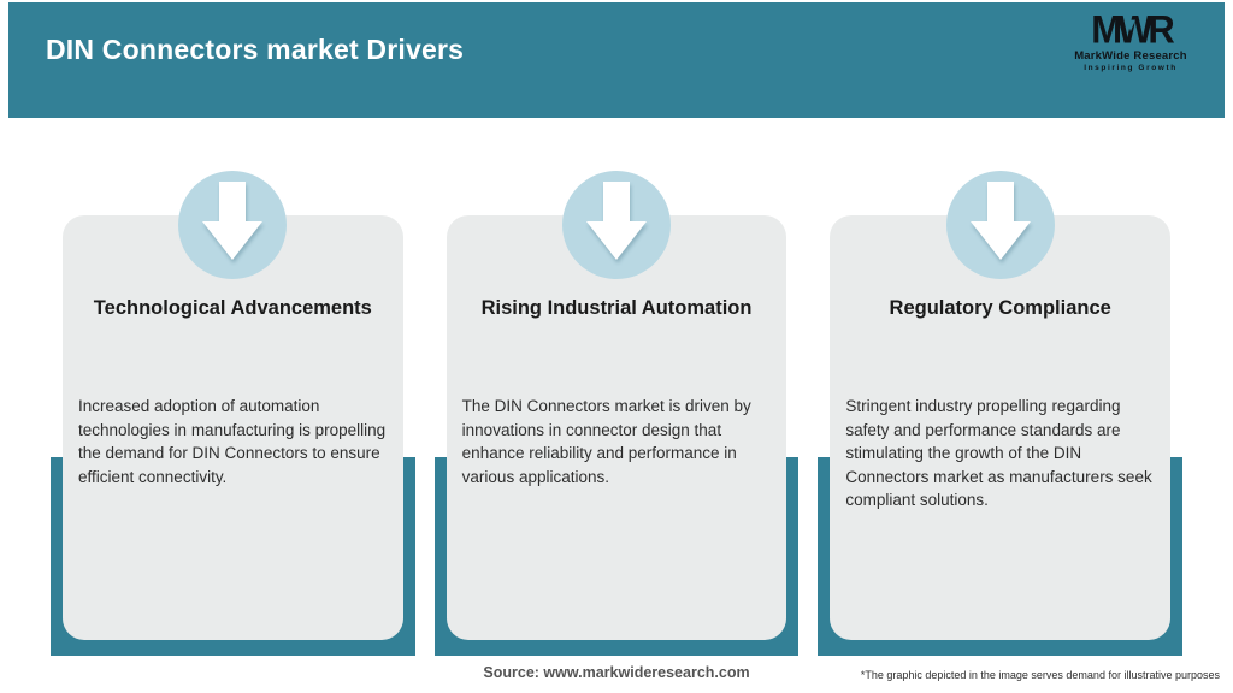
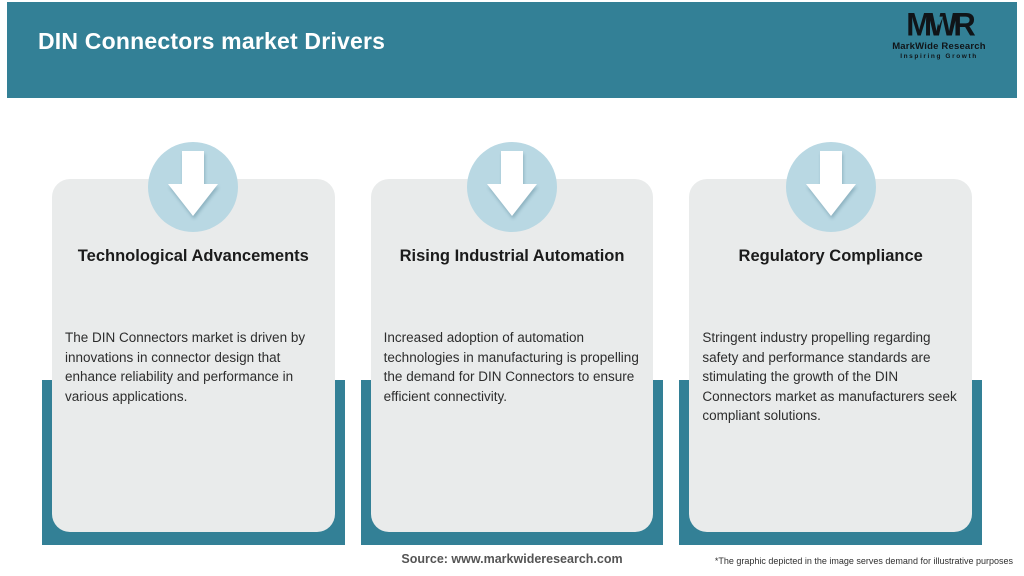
  DIN Connectors market Drivers
  MWR
  MarkWide Research
  Technological Advancements
- Increased adoption of automation technologies in manufacturing is propelling the demand for DIN Connectors to ensure efficient connectivity.
+ The DIN Connectors market is driven by innovations in connector design that enhance reliability and performance in various applications.
  Rising Industrial Automation
- The DIN Connectors market is driven by innovations in connector design that enhance reliability and performance in various applications.
+ Increased adoption of automation technologies in manufacturing is propelling the demand for DIN Connectors to ensure efficient connectivity.
  Regulatory Compliance
  Stringent industry propelling regarding safety and performance standards are stimulating the growth of the DIN Connectors market as manufacturers seek compliant solutions.
  Source: www.markwideresearch.com
  *The graphic depicted in the image serves demand for illustrative purposes
